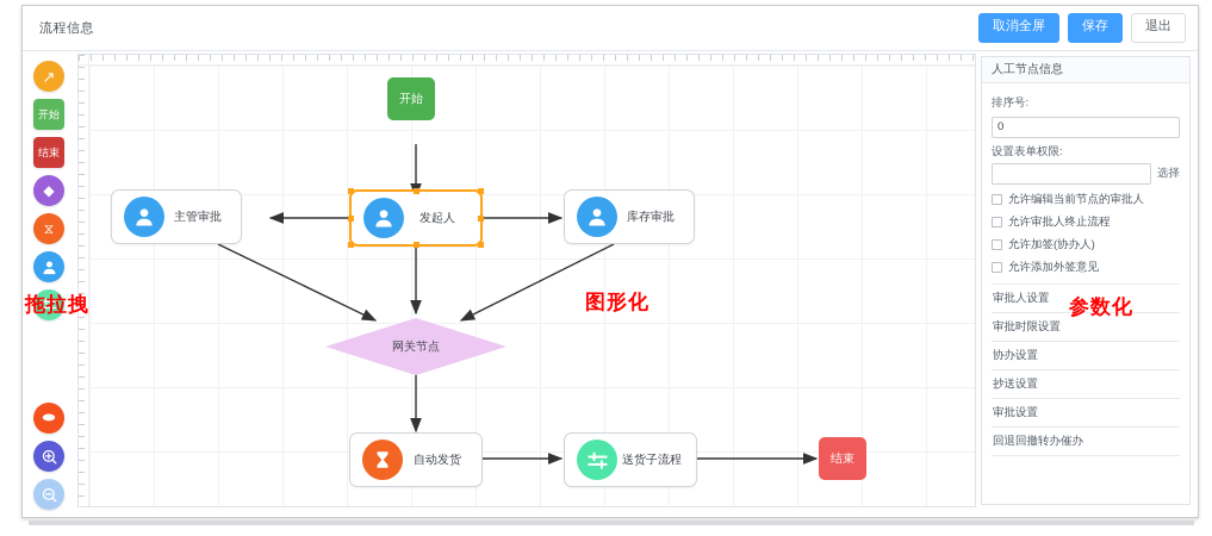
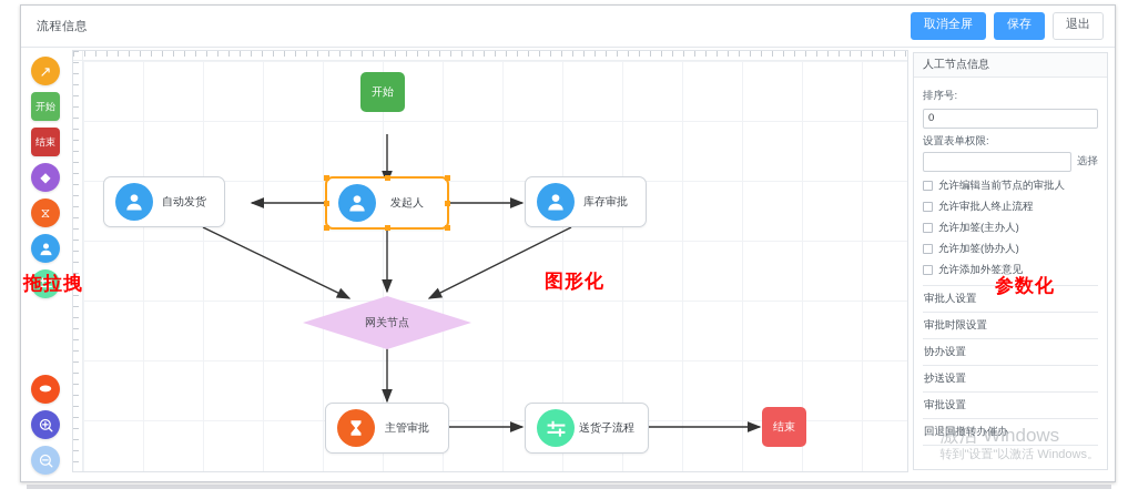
  流程信息
  取消全屏
  保存
  退出
  ↗
  开始
  结束
  ◆
  ⧖
  开始
- 主管审批
+ 自动发货
  发起人
  库存审批
  网关节点
- 自动发货
+ 主管审批
  送货子流程
  结束
  图形化
  人工节点信息
  排序号:
  0
  设置表单权限:
  选择
  允许编辑当前节点的审批人
  允许审批人终止流程
+ 允许加签(主办人)
  允许加签(协办人)
  允许添加外签意见
  审批人设置
  审批时限设置
  协办设置
  抄送设置
  审批设置
  回退回撤转办催办
  拖拉拽
  参数化
+ 激活 Windows
+ 转到"设置"以激活 Windows。
